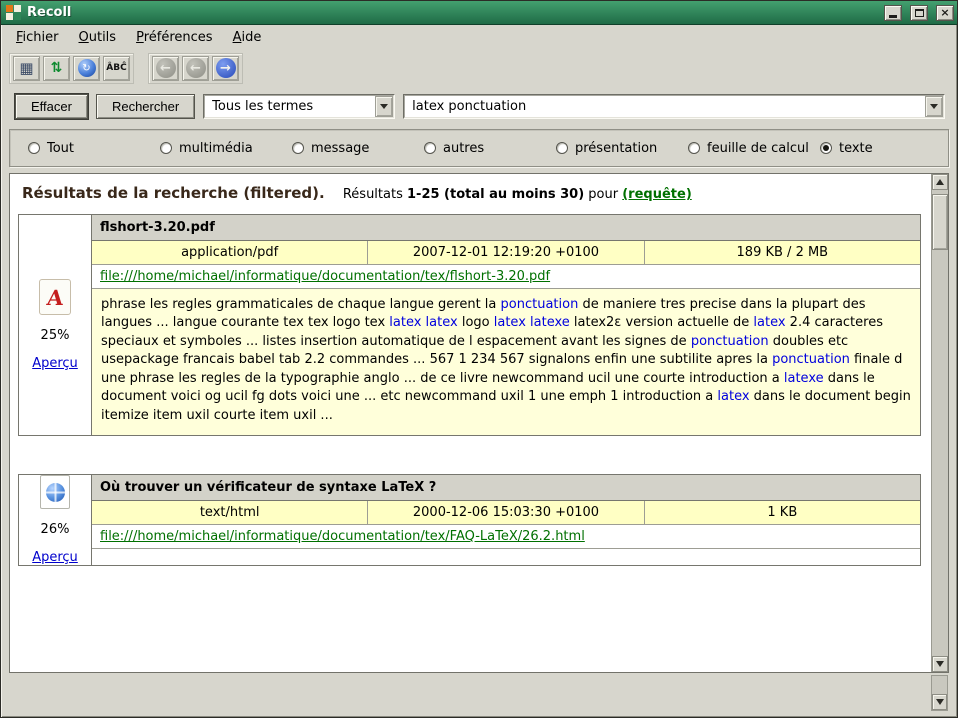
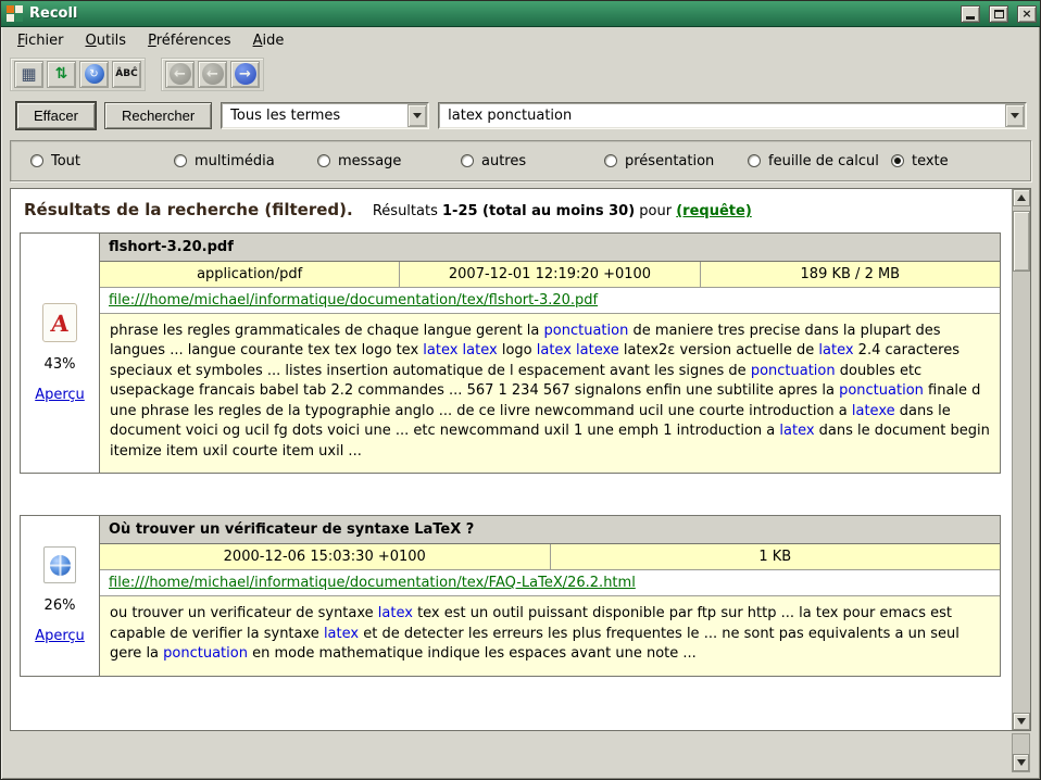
  Recoll
  ×
  Fichier
  Outils
  Préférences
  Aide
  ▦
  ⇅
  ↻
  ÂBĈ
  ←
  ←
  →
  Effacer
  Rechercher
  Tous les termes
  latex ponctuation
  Tout
  multimédia
  message
  autres
  présentation
  feuille de calcul
  texte
  Résultats de la recherche (filtered). Résultats 1-25 (total au moins 30) pour (requête)
- 25%
+ 43%
  Aperçu
  flshort-3.20.pdf
  application/pdf
  2007-12-01 12:19:20 +0100
  189 KB / 2 MB
  file:///home/michael/informatique/documentation/tex/flshort-3.20.pdf
  phrase les regles grammaticales de chaque langue gerent la ponctuation de maniere tres precise dans la plupart des langues ... langue courante tex tex logo tex latex latex logo latex latexe latex2ε version actuelle de latex 2.4 caracteres speciaux et symboles ... listes insertion automatique de l espacement avant les signes de ponctuation doubles etc usepackage francais babel tab 2.2 commandes ... 567 1 234 567 signalons enfin une subtilite apres la ponctuation finale d une phrase les regles de la typographie anglo ... de ce livre newcommand ucil une courte introduction a latexe dans le document voici og ucil fg dots voici une ... etc newcommand uxil 1 une emph 1 introduction a latex dans le document begin itemize item uxil courte item uxil ...
  26%
  Aperçu
  Où trouver un vérificateur de syntaxe LaTeX ?
- text/html
  2000-12-06 15:03:30 +0100
  1 KB
  file:///home/michael/informatique/documentation/tex/FAQ-LaTeX/26.2.html
+ ou trouver un verificateur de syntaxe latex tex est un outil puissant disponible par ftp sur http ... la tex pour emacs est capable de verifier la syntaxe latex et de detecter les erreurs les plus frequentes le ... ne sont pas equivalents a un seul gere la ponctuation en mode mathematique indique les espaces avant une note ...
